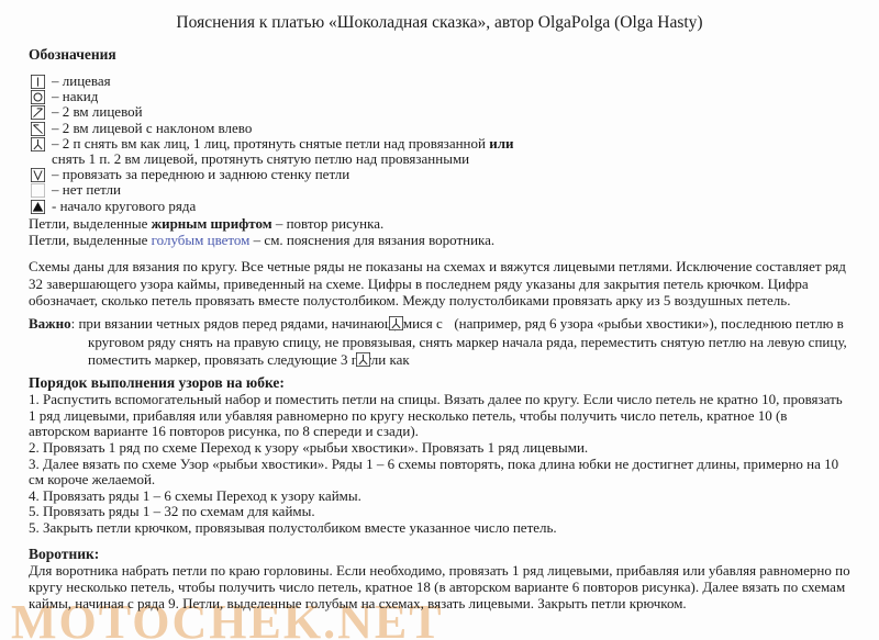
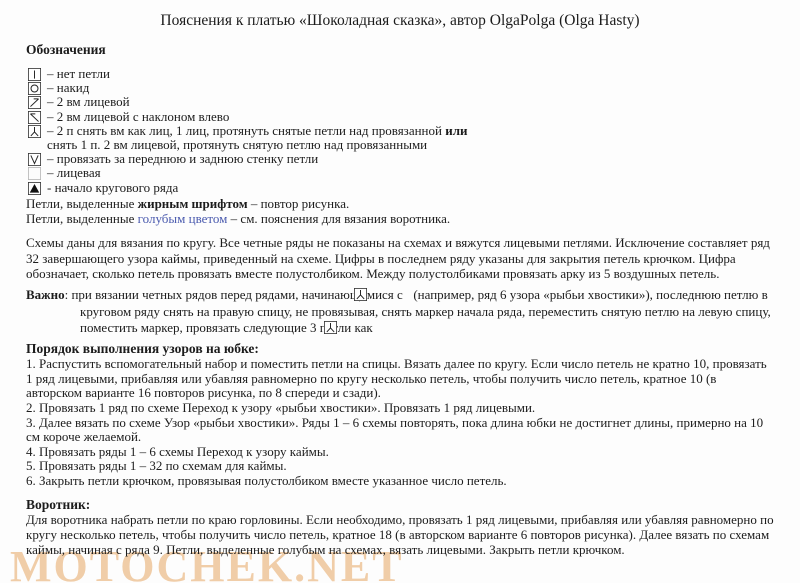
  MOTOCHEK.NET
  Пояснения к платью «Шоколадная сказка», автор OlgaPolga (Olga Hasty)
  Обозначения
- – лицевая
+ – нет петли
  – накид
  – 2 вм лицевой
  – 2 вм лицевой с наклоном влево
  – 2 п снять вм как лиц, 1 лиц, протянуть снятые петли над провязанной или
  снять 1 п. 2 вм лицевой, протянуть снятую петлю над провязанными
  – провязать за переднюю и заднюю стенку петли
- – нет петли
+ – лицевая
  - начало кругового ряда
  Петли, выделенные жирным шрифтом – повтор рисунка.
  Петли, выделенные голубым цветом – см. пояснения для вязания воротника.
  Схемы даны для вязания по кругу. Все четные ряды не показаны на схемах и вяжутся лицевыми петлями. Исключение составляет ряд 32 завершающего узора каймы, приведенный на схеме. Цифры в последнем ряду указаны для закрытия петель крючком. Цифра обозначает, сколько петель провязать вместе полустолбиком. Между полустолбиками провязать арку из 5 воздушных петель.
  Важно: при вязании четных рядов перед рядами, начинаюмися с (например, ряд 6 узора «рыбьи хвостики»), последнюю петлю в круговом ряду снять на правую спицу, не провязывая, снять маркер начала ряда, переместить снятую петлю на левую спицу, поместить маркер, провязать следующие 3 пли как
  Порядок выполнения узоров на юбке:
  1. Распустить вспомогательный набор и поместить петли на спицы. Вязать далее по кругу. Если число петель не кратно 10, провязать 1 ряд лицевыми, прибавляя или убавляя равномерно по кругу несколько петель, чтобы получить число петель, кратное 10 (в авторском варианте 16 повторов рисунка, по 8 спереди и сзади).
  2. Провязать 1 ряд по схеме Переход к узору «рыбьи хвостики». Провязать 1 ряд лицевыми.
  3. Далее вязать по схеме Узор «рыбьи хвостики». Ряды 1 – 6 схемы повторять, пока длина юбки не достигнет длины, примерно на 10 см короче желаемой.
  4. Провязать ряды 1 – 6 схемы Переход к узору каймы.
  5. Провязать ряды 1 – 32 по схемам для каймы.
- 5. Закрыть петли крючком, провязывая полустолбиком вместе указанное число петель.
+ 6. Закрыть петли крючком, провязывая полустолбиком вместе указанное число петель.
  Воротник:
  Для воротника набрать петли по краю горловины. Если необходимо, провязать 1 ряд лицевыми, прибавляя или убавляя равномерно по кругу несколько петель, чтобы получить число петель, кратное 18 (в авторском варианте 6 повторов рисунка). Далее вязать по схемам каймы, начиная с ряда 9. Петли, выделенные голубым на схемах, вязать лицевыми. Закрыть петли крючком.
